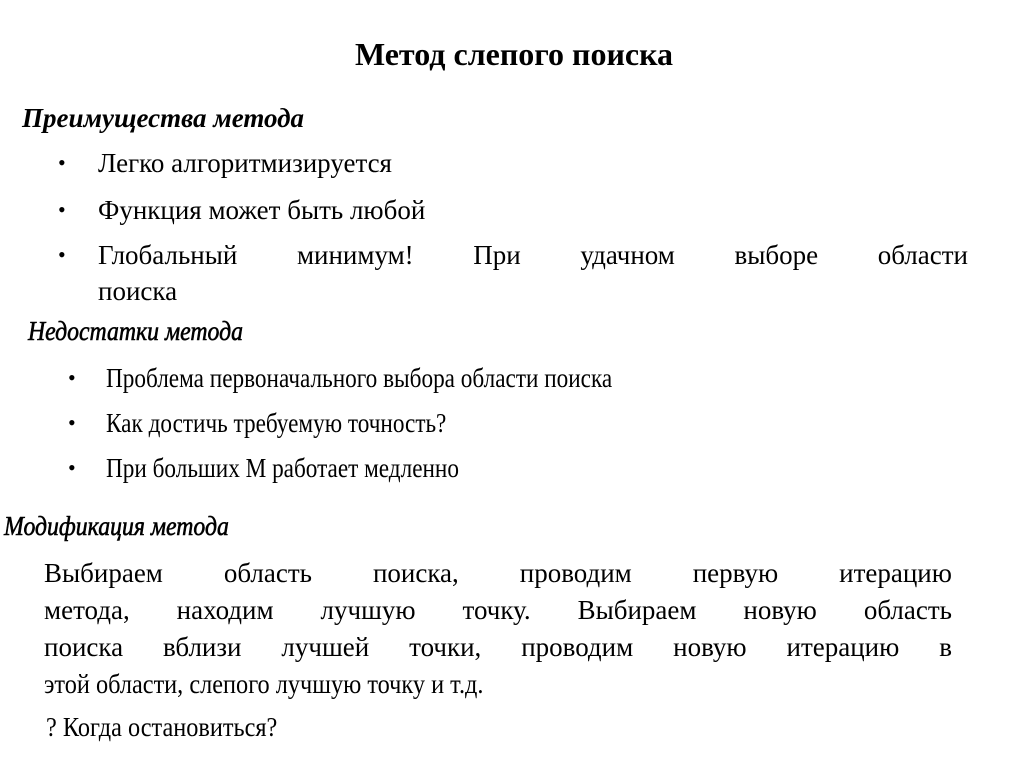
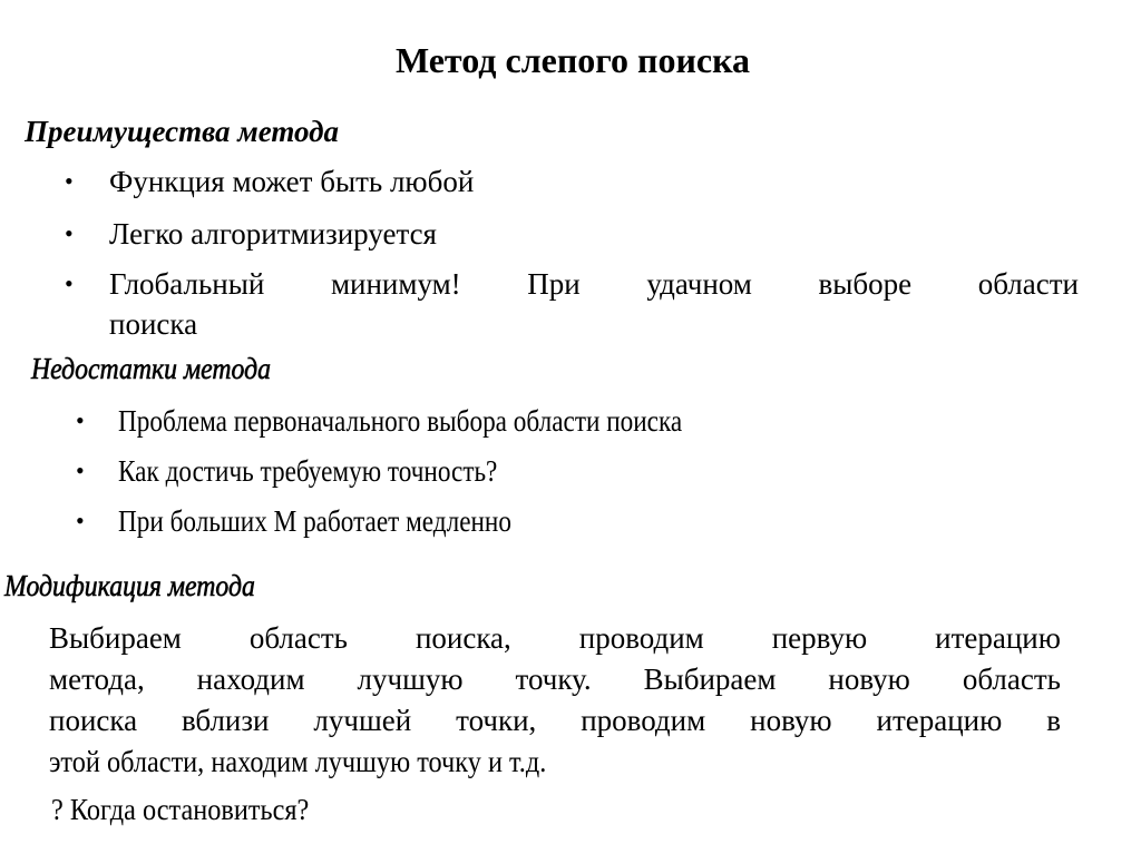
  Метод слепого поиска
  Преимущества метода
  •
- Легко алгоритмизируется
+ Функция может быть любой
  •
- Функция может быть любой
+ Легко алгоритмизируется
  •
  Глобальный
  минимум!
  При
  удачном
  выборе
  области
  поиска
  Недостатки метода
  •
  Проблема первоначального выбора области поиска
  •
  Как достичь требуемую точность?
  •
  При больших M работает медленно
  Модификация метода
  Выбираем
  область
  поиска,
  проводим
  первую
  итерацию
  метода,
  находим
  лучшую
  точку.
  Выбираем
  новую
  область
  поиска
  вблизи
  лучшей
  точки,
  проводим
  новую
  итерацию
  в
- этой области, слепого лучшую точку и т.д.
+ этой области, находим лучшую точку и т.д.
  ? Когда остановиться?
